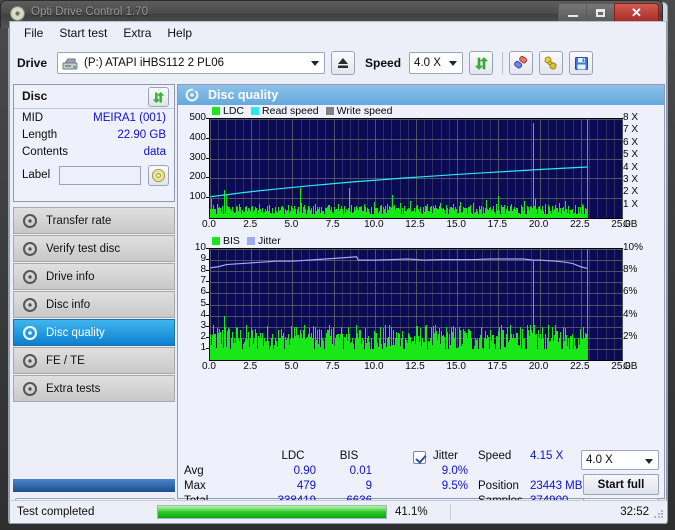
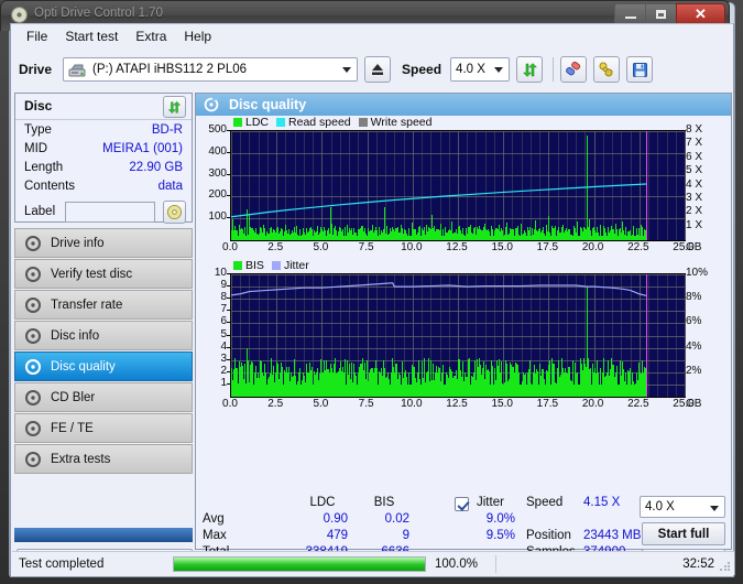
  Opti Drive Control 1.70
  ✕
  File
  Start test
  Extra
  Help
  Drive
  (P:) ATAPI iHBS112 2 PL06
  Speed
  4.0 X
  Disc
+ Type
+ BD-R
  MID
  MEIRA1 (001)
  Length
  22.90 GB
  Contents
  data
  Label
- Transfer rate
+ Drive info
  Verify test disc
- Drive info
+ Transfer rate
  Disc info
  Disc quality
+ CD Bler
  FE / TE
  Extra tests
  Disc quality
  LDC
  Read speed
  Write speed
  100
  200
  300
  400
  500
  1 X
  2 X
  3 X
  4 X
  5 X
  6 X
  7 X
  8 X
  0.0
  2.5
  5.0
  7.5
  10.0
  12.5
  15.0
  17.5
  20.0
  22.5
  25.0
  GB
  BIS
  Jitter
  1
  2
  3
  4
  5
  6
  7
  8
  9
  10
  2%
  4%
  6%
  8%
  10%
  0.0
  2.5
  5.0
  7.5
  10.0
  12.5
  15.0
  17.5
  20.0
  22.5
  25.0
  GB
  LDC
  BIS
  Jitter
  Avg
  0.90
- 0.01
+ 0.02
  9.0%
  Max
  479
  9
  9.5%
  Speed
  4.15 X
  Position
  23443 MB
  4.0 X
  Start full
  Test completed
- 41.1%
+ 100.0%
  32:52
